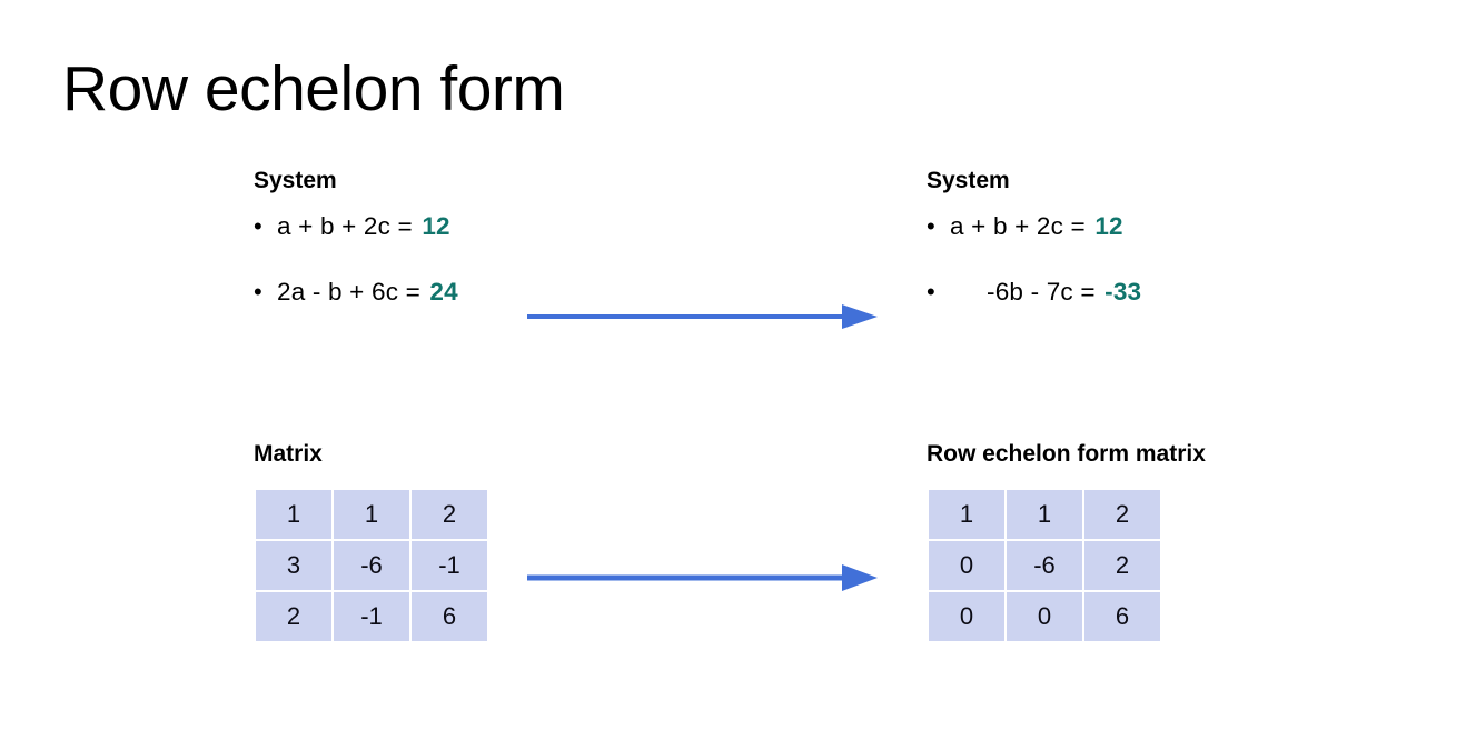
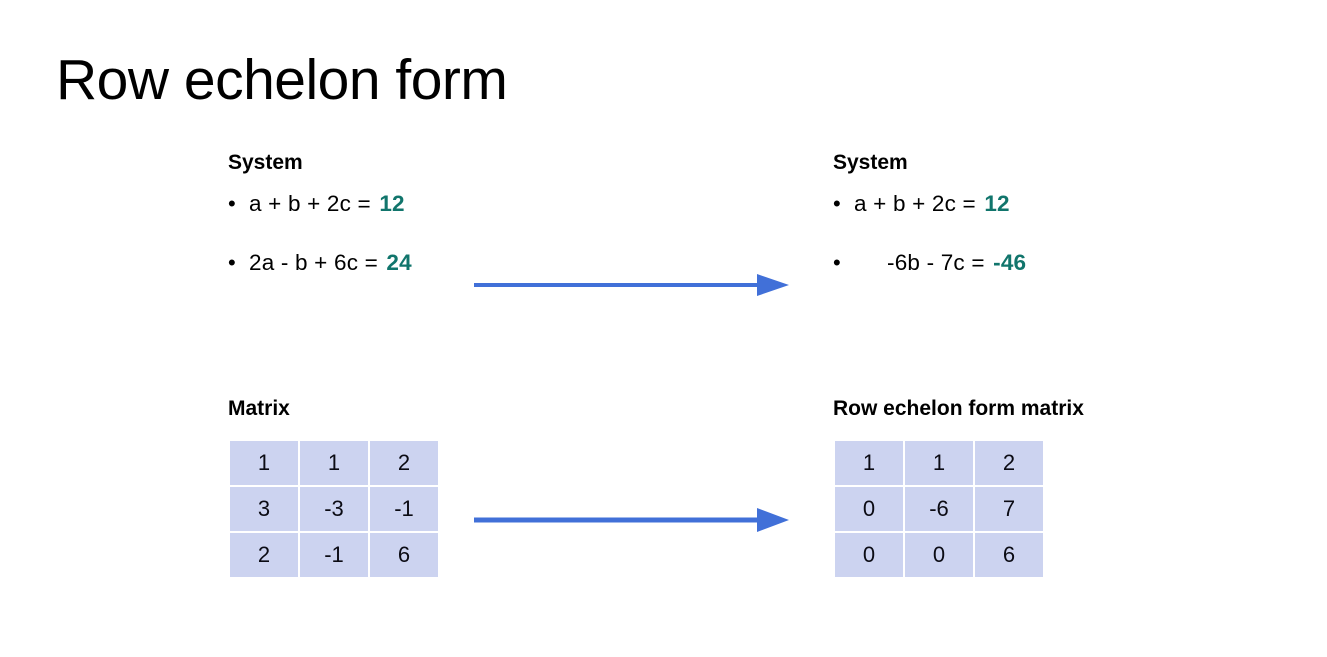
  Row echelon form
  System
  a + b + 2c =
  12
  2a - b + 6c =
  24
  Matrix
  1	1	2
- 3	-6	-1
+ 3	-3	-1
  2	-1	6
  System
  a + b + 2c =
  12
  -6b - 7c =
- -33
+ -46
  Row echelon form matrix
  1	1	2
- 0	-6	2
+ 0	-6	7
  0	0	6
